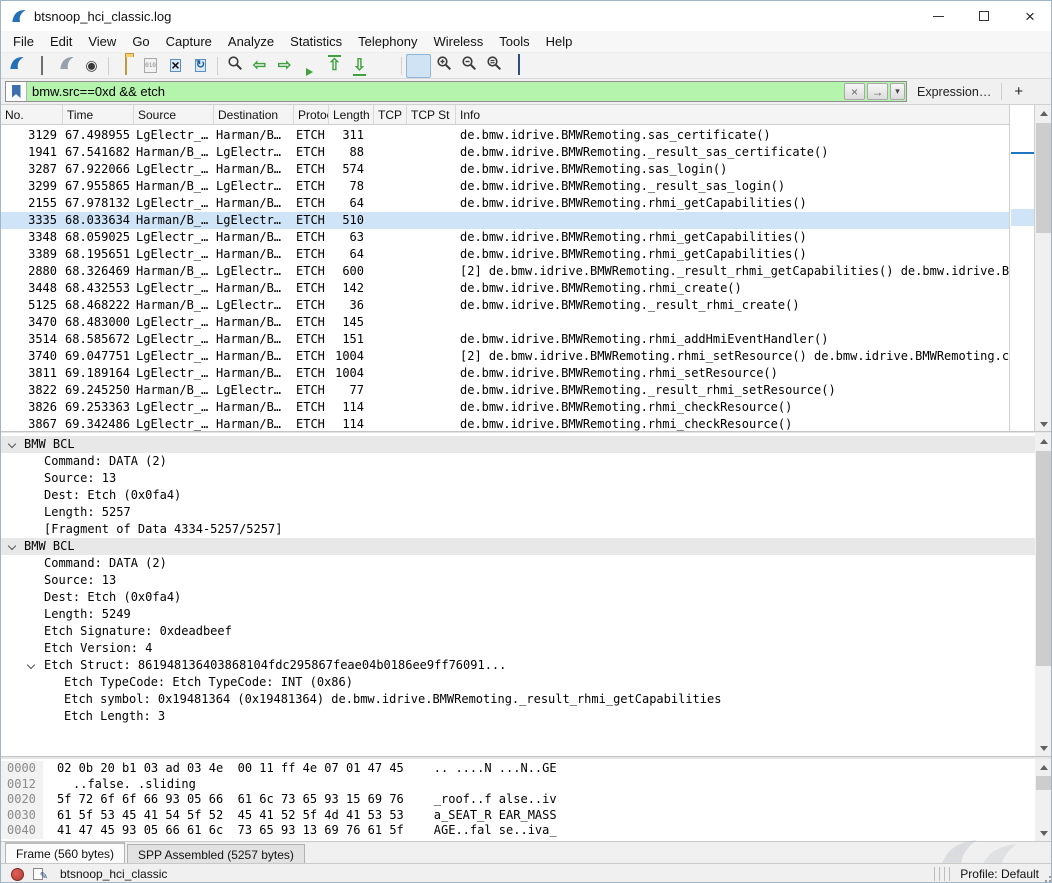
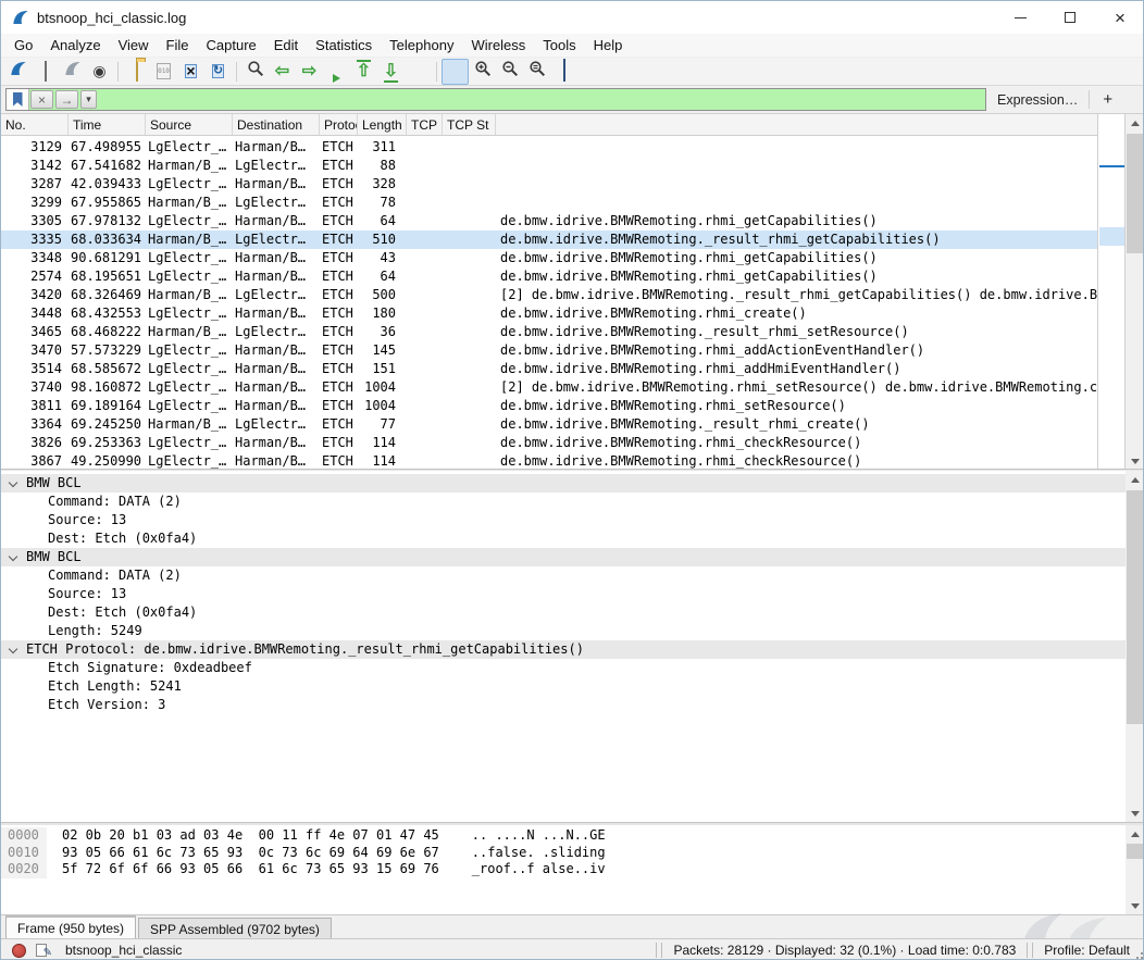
  btsnoop_hci_classic.log
  ×
- File
+ Go
- Edit
+ Analyze
  View
- Go
+ File
  Capture
- Analyze
+ Edit
  Statistics
  Telephony
  Wireless
  Tools
  Help
  ◉
  ×
  ↻
  ⇦
  ⇨
  ⇧
  ⇩
- bmw.src==0xd && etch
  ×
  →
  ▾
  Expression…
  +
  No.
  Time
  Source
  Destination
  Length
  TCP
  TCP St
- Info
  3129
  67.498955
  LgElectr_…
  Harman/B…
  ETCH
  311
- de.bmw.idrive.BMWRemoting.sas_certificate()
- 1941
+ 3142
  67.541682
  Harman/B_…
  LgElectr…
  ETCH
  88
- de.bmw.idrive.BMWRemoting._result_sas_certificate()
  3287
- 67.922066
+ 42.039433
  LgElectr_…
  Harman/B…
  ETCH
- 574
+ 328
- de.bmw.idrive.BMWRemoting.sas_login()
  3299
  67.955865
  Harman/B_…
  LgElectr…
  ETCH
  78
- de.bmw.idrive.BMWRemoting._result_sas_login()
- 2155
+ 3305
  67.978132
  LgElectr_…
  Harman/B…
  ETCH
  64
  de.bmw.idrive.BMWRemoting.rhmi_getCapabilities()
  3335
  68.033634
  Harman/B_…
  LgElectr…
  ETCH
  510
+ de.bmw.idrive.BMWRemoting._result_rhmi_getCapabilities()
  3348
- 68.059025
+ 90.681291
  LgElectr_…
  Harman/B…
  ETCH
- 63
+ 43
  de.bmw.idrive.BMWRemoting.rhmi_getCapabilities()
- 3389
+ 2574
  68.195651
  LgElectr_…
  Harman/B…
  ETCH
  64
  de.bmw.idrive.BMWRemoting.rhmi_getCapabilities()
- 2880
+ 3420
  68.326469
  Harman/B_…
  LgElectr…
  ETCH
- 600
+ 500
  [2] de.bmw.idrive.BMWRemoting._result_rhmi_getCapabilities() de.bmw.idrive.B
  3448
  68.432553
  LgElectr_…
  Harman/B…
  ETCH
- 142
+ 180
  de.bmw.idrive.BMWRemoting.rhmi_create()
- 5125
+ 3465
  68.468222
  Harman/B_…
  LgElectr…
  ETCH
  36
- de.bmw.idrive.BMWRemoting._result_rhmi_create()
+ de.bmw.idrive.BMWRemoting._result_rhmi_setResource()
  3470
- 68.483000
+ 57.573229
  LgElectr_…
  Harman/B…
  ETCH
  145
+ de.bmw.idrive.BMWRemoting.rhmi_addActionEventHandler()
  3514
  68.585672
  LgElectr_…
  Harman/B…
  ETCH
  151
  de.bmw.idrive.BMWRemoting.rhmi_addHmiEventHandler()
  3740
- 69.047751
+ 98.160872
  LgElectr_…
  Harman/B…
  ETCH
  1004
  [2] de.bmw.idrive.BMWRemoting.rhmi_setResource() de.bmw.idrive.BMWRemoting.c
  3811
  69.189164
  LgElectr_…
  Harman/B…
  ETCH
  1004
  de.bmw.idrive.BMWRemoting.rhmi_setResource()
- 3822
+ 3364
  69.245250
  Harman/B_…
  LgElectr…
  ETCH
  77
- de.bmw.idrive.BMWRemoting._result_rhmi_setResource()
+ de.bmw.idrive.BMWRemoting._result_rhmi_create()
  3826
  69.253363
  LgElectr_…
  Harman/B…
  ETCH
  114
  de.bmw.idrive.BMWRemoting.rhmi_checkResource()
  3867
- 69.342486
+ 49.250990
  LgElectr_…
  Harman/B…
  ETCH
  114
  de.bmw.idrive.BMWRemoting.rhmi_checkResource()
  BMW BCL
  Command: DATA (2)
  Source: 13
  Dest: Etch (0x0fa4)
- Length: 5257
- [Fragment of Data 4334-5257/5257]
  BMW BCL
  Command: DATA (2)
  Source: 13
  Dest: Etch (0x0fa4)
  Length: 5249
+ ETCH Protocol: de.bmw.idrive.BMWRemoting._result_rhmi_getCapabilities()
  Etch Signature: 0xdeadbeef
+ Etch Length: 5241
- Etch Version: 4
+ Etch Version: 3
- Etch Struct: 861948136403868104fdc295867feae04b0186ee9ff76091...
- Etch TypeCode: Etch TypeCode: INT (0x86)
- Etch symbol: 0x19481364 (0x19481364) de.bmw.idrive.BMWRemoting._result_rhmi_getCapabilities
- Etch Length: 3
  0000
  02 0b 20 b1 03 ad 03 4e 00 11 ff 4e 07 01 47 45
  .. ....N ...N..GE
- 0012
+ 0010
+ 93 05 66 61 6c 73 65 93 0c 73 6c 69 64 69 6e 67
  ..false. .sliding
  0020
  5f 72 6f 6f 66 93 05 66 61 6c 73 65 93 15 69 76
  _roof..f alse..iv
- 0030
- 61 5f 53 45 41 54 5f 52 45 41 52 5f 4d 41 53 53
- a_SEAT_R EAR_MASS
- 0040
- 41 47 45 93 05 66 61 6c 73 65 93 13 69 76 61 5f
- AGE..fal se..iva_
- Frame (560 bytes)
+ Frame (950 bytes)
- SPP Assembled (5257 bytes)
+ SPP Assembled (9702 bytes)
  ✎
  btsnoop_hci_classic
+ Packets: 28129 · Displayed: 32 (0.1%) · Load time: 0:0.783
  Profile: Default
